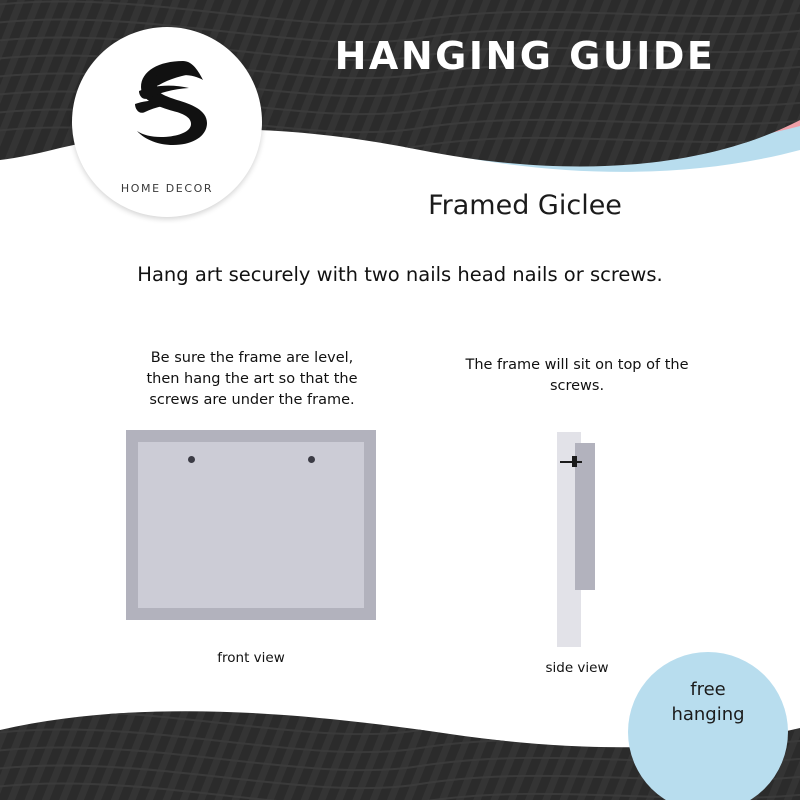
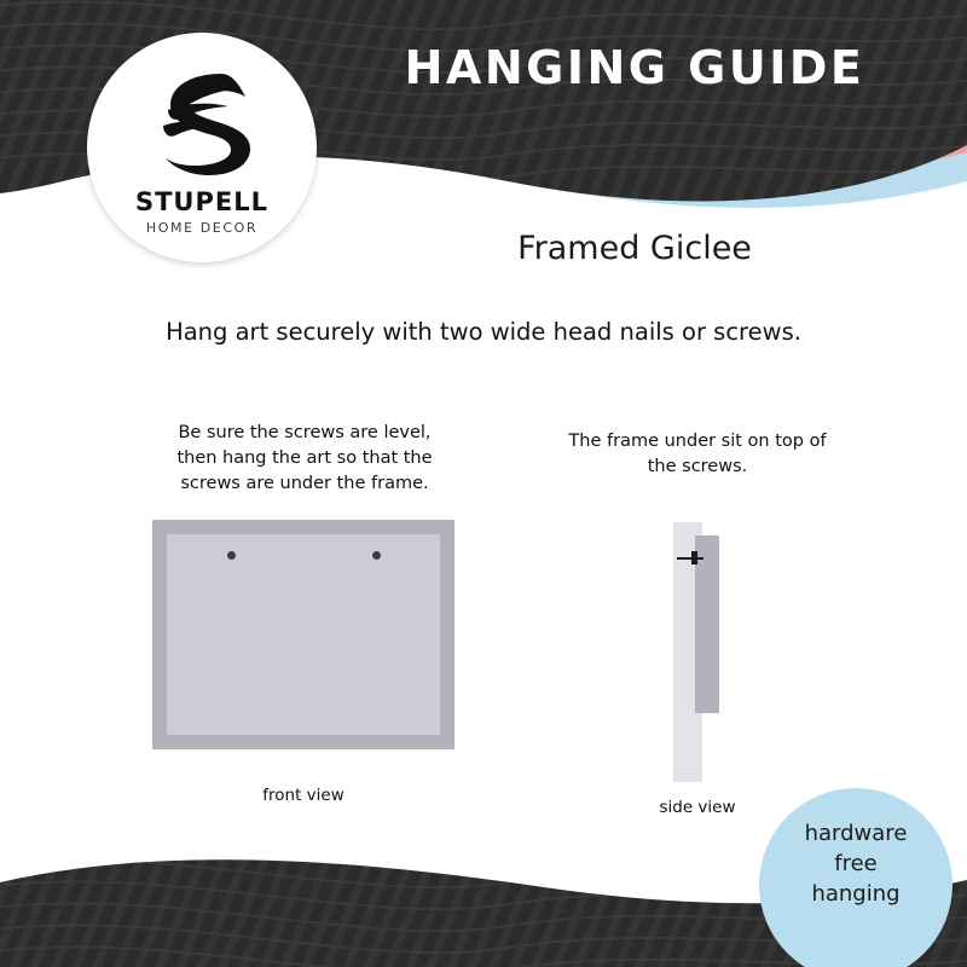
  HANGING GUIDE
+ STUPELL
  HOME DECOR
  Framed Giclee
- Hang art securely with two nails head nails or screws.
+ Hang art securely with two wide head nails or screws.
- Be sure the frame are level, then hang the art so that the screws are under the frame.
+ Be sure the screws are level, then hang the art so that the screws are under the frame.
  front view
- The frame will sit on top of the screws.
+ The frame under sit on top of the screws.
  side view
+ hardware
  free
  hanging
